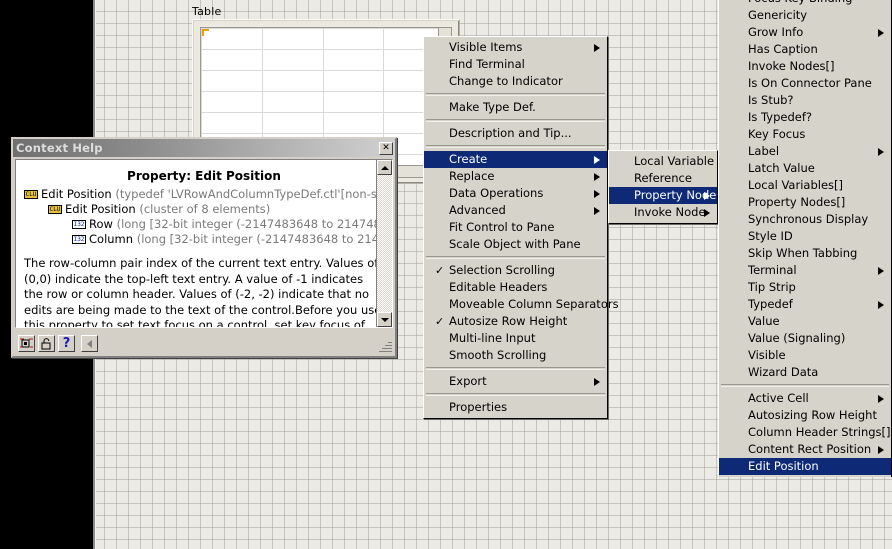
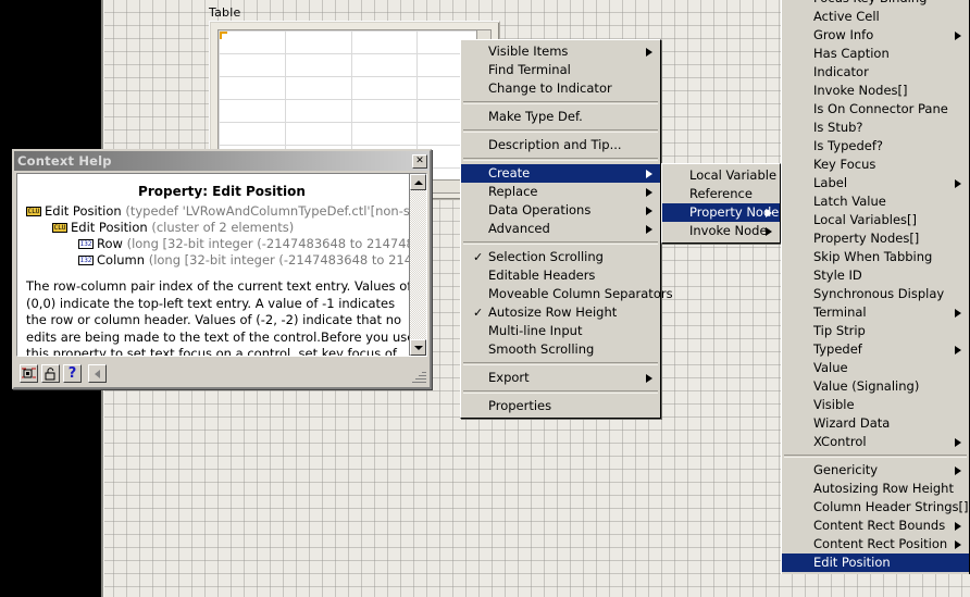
  Table
  Visible Items
  Find Terminal
  Change to Indicator
  Make Type Def.
  Description and Tip...
  Create
  Replace
  Data Operations
  Advanced
- Fit Control to Pane
- Scale Object with Pane
  ✓
  Selection Scrolling
  Editable Headers
  Moveable Column Separators
  ✓
  Autosize Row Height
  Multi-line Input
  Smooth Scrolling
  Export
  Properties
  Local Variable
  Reference
  Property Node
  Invoke Node
- Genericity
+ Active Cell
  Grow Info
  Has Caption
+ Indicator
  Invoke Nodes[]
  Is On Connector Pane
  Is Stub?
  Is Typedef?
  Key Focus
  Label
  Latch Value
  Local Variables[]
  Property Nodes[]
- Synchronous Display
+ Skip When Tabbing
  Style ID
- Skip When Tabbing
+ Synchronous Display
  Terminal
  Tip Strip
  Typedef
  Value
  Value (Signaling)
  Visible
  Wizard Data
+ XControl
- Active Cell
+ Genericity
  Autosizing Row Height
  Column Header Strings[]
+ Content Rect Bounds
  Content Rect Position
  Edit Position
  Context Help
  ✕
  Property: Edit Position
  Edit Position (typedef 'LVRowAndColumnTypeDef.ctl'[non-s
- Edit Position (cluster of 8 elements)
+ Edit Position (cluster of 2 elements)
  Row (long [32-bit integer (-2147483648 to 21474
  Column (long [32-bit integer (-2147483648 to 21
  The row-column pair index of the current text entry. Values o (0,0) indicate the top-left text entry. A value of -1 indicates the row or column header. Values of (-2, -2) indicate that no edits are being made to the text of the control.Before you us this property to set text focus on a control, set key focus of
  ?
